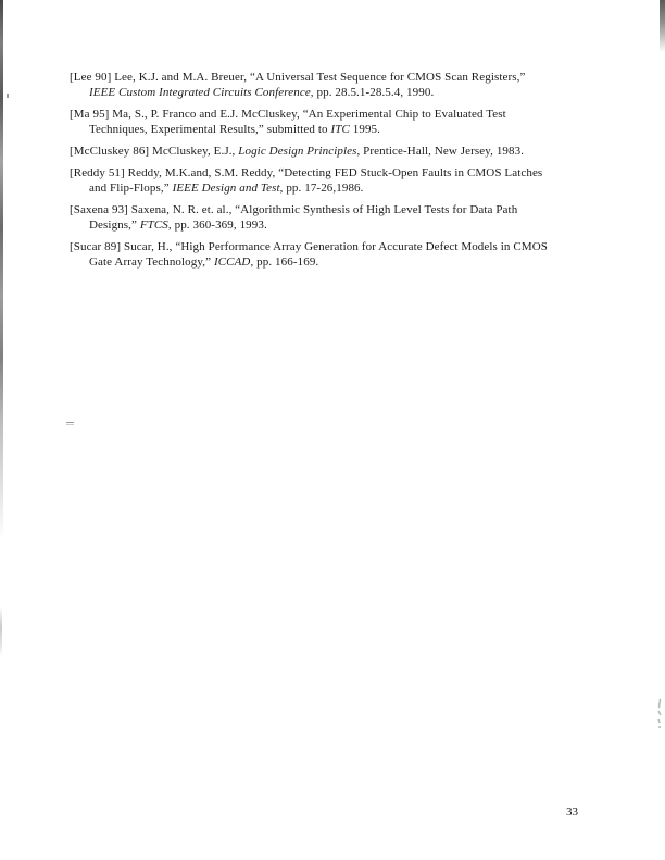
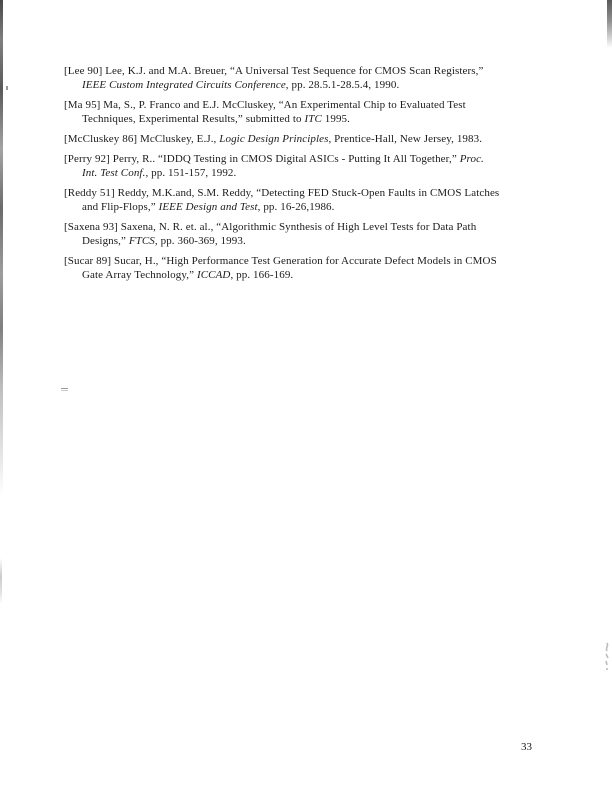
  [Lee 90] Lee, K.J. and M.A. Breuer, “A Universal Test Sequence for CMOS Scan Registers,”
  IEEE Custom Integrated Circuits Conference, pp. 28.5.1-28.5.4, 1990.
  [Ma 95] Ma, S., P. Franco and E.J. McCluskey, “An Experimental Chip to Evaluated Test
  Techniques, Experimental Results,” submitted to ITC 1995.
  [McCluskey 86] McCluskey, E.J., Logic Design Principles, Prentice-Hall, New Jersey, 1983.
+ [Perry 92] Perry, R.. “IDDQ Testing in CMOS Digital ASICs - Putting It All Together,” Proc.
+ Int. Test Conf., pp. 151-157, 1992.
  [Reddy 51] Reddy, M.K.and, S.M. Reddy, “Detecting FED Stuck-Open Faults in CMOS Latches
- and Flip-Flops,” IEEE Design and Test, pp. 17-26,1986.
+ and Flip-Flops,” IEEE Design and Test, pp. 16-26,1986.
  [Saxena 93] Saxena, N. R. et. al., “Algorithmic Synthesis of High Level Tests for Data Path
  Designs,” FTCS, pp. 360-369, 1993.
- [Sucar 89] Sucar, H., “High Performance Array Generation for Accurate Defect Models in CMOS
+ [Sucar 89] Sucar, H., “High Performance Test Generation for Accurate Defect Models in CMOS
  Gate Array Technology,” ICCAD, pp. 166-169.
  33
